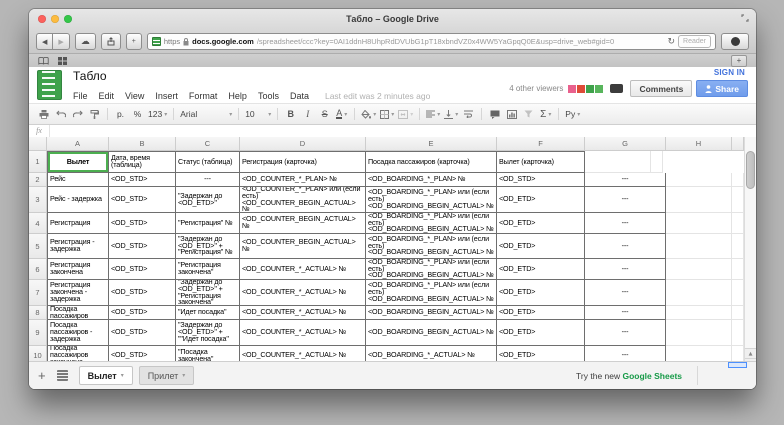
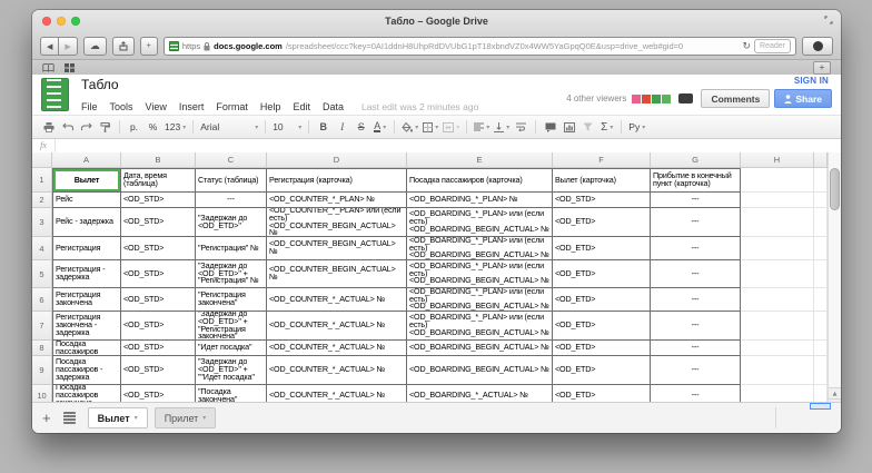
  Табло – Google Drive
  ◀
  ▶
  ☁
  https
  docs.google.com
  /spreadsheet/ccc?key=0AI1ddnH8UhpRdDVUbG1pT18xbndVZ0x4WW5YaGpqQ0E&usp=drive_web#gid=0
  ↻
  +
  Табло
  SIGN IN
  File
- Edit
+ Tools
  View
  Insert
  Format
  Help
- Tools
+ Edit
  Data
  Last edit was 2 minutes ago
  4 other viewers
  Comments
  Share
  р.
  %
  123
  Arial
  10
  B
  I
  S
  A
  Σ
  Ру
  fx
  A
  B
  C
  D
  E
  F
  G
  H
  1
  Вылет
  Дата, время (таблица)
  Статус (таблица)
  Регистрация (карточка)
  Посадка пассажиров (карточка)
  Вылет (карточка)
+ Прибытие в конечный пункт (карточка)
  2
  Рейс
  <OD_STD>
  ---
  <OD_COUNTER_*_PLAN> №
  <OD_BOARDING_*_PLAN> №
  <OD_STD>
  ---
  3
  Рейс - задержка
  <OD_STD>
  "Задержан до <OD_ETD>"
  <OD_COUNTER_*_PLAN> или (если есть)
  <OD_COUNTER_BEGIN_ACTUAL> №
  <OD_BOARDING_*_PLAN> или (если есть)
  <OD_BOARDING_BEGIN_ACTUAL> №
  <OD_ETD>
  ---
  4
  Регистрация
  <OD_STD>
  "Регистрация" №
  <OD_COUNTER_BEGIN_ACTUAL> №
  <OD_BOARDING_*_PLAN> или (если есть)
  <OD_BOARDING_BEGIN_ACTUAL> №
  <OD_ETD>
  ---
  5
  Регистрация - задержка
  <OD_STD>
  "Задержан до <OD_ETD>" + "Регистрация" №
  <OD_COUNTER_BEGIN_ACTUAL> №
  <OD_BOARDING_*_PLAN> или (если есть)
  <OD_BOARDING_BEGIN_ACTUAL> №
  <OD_ETD>
  ---
  6
  Регистрация закончена
  <OD_STD>
  "Регистрация закончена"
  <OD_COUNTER_*_ACTUAL> №
  <OD_BOARDING_*_PLAN> или (если есть)
  <OD_BOARDING_BEGIN_ACTUAL> №
  <OD_ETD>
  ---
  7
  Регистрация закончена - задержка
  <OD_STD>
  "Задержан до <OD_ETD>" + "Регистрация закончена"
  <OD_COUNTER_*_ACTUAL> №
  <OD_BOARDING_*_PLAN> или (если есть)
  <OD_BOARDING_BEGIN_ACTUAL> №
  <OD_ETD>
  ---
  8
  Посадка пассажиров
  <OD_STD>
  "Идет посадка"
  <OD_COUNTER_*_ACTUAL> №
  <OD_BOARDING_BEGIN_ACTUAL> №
  <OD_ETD>
  ---
  9
  Посадка пассажиров - задержка
  <OD_STD>
  "Задержан до <OD_ETD>" + ""Идет посадка"
  <OD_COUNTER_*_ACTUAL> №
  <OD_BOARDING_BEGIN_ACTUAL> №
  <OD_ETD>
  ---
  10
  <OD_STD>
  "Посадка закончена"
  <OD_COUNTER_*_ACTUAL> №
  <OD_BOARDING_*_ACTUAL> №
  <OD_ETD>
  ---
  +
  Вылет
  Прилет
- Try the new
- Google Sheets
